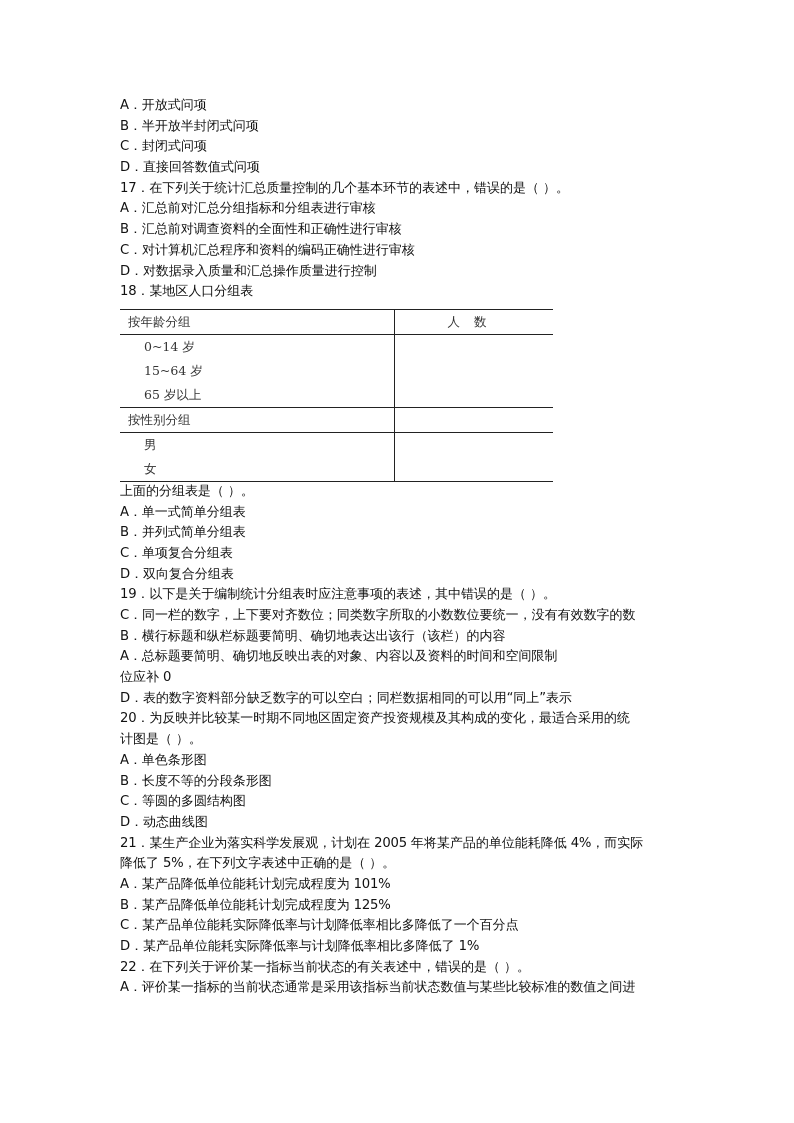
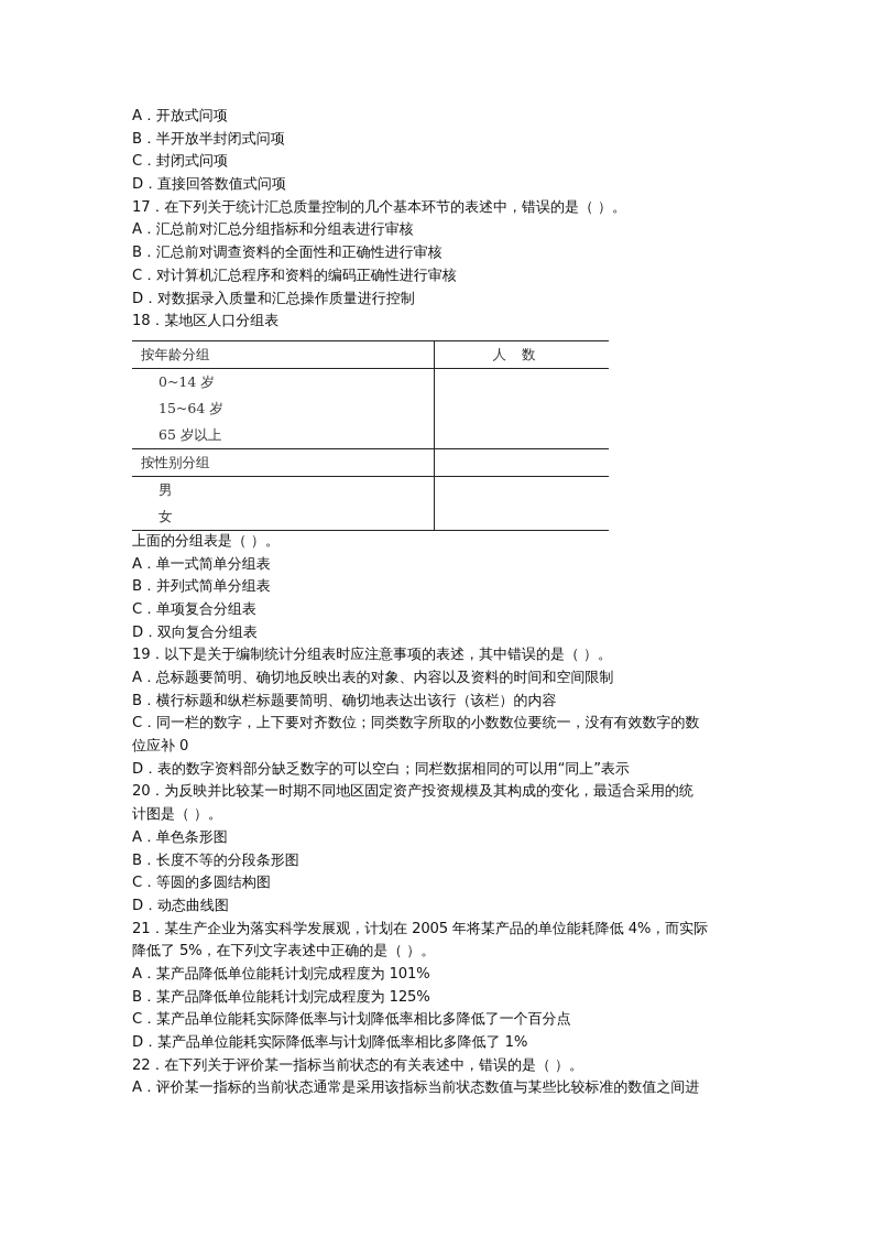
  A．开放式问项
  B．半开放半封闭式问项
  C．封闭式问项
  D．直接回答数值式问项
  17．在下列关于统计汇总质量控制的几个基本环节的表述中，错误的是（ ）。
  A．汇总前对汇总分组指标和分组表进行审核
  B．汇总前对调查资料的全面性和正确性进行审核
  C．对计算机汇总程序和资料的编码正确性进行审核
  D．对数据录入质量和汇总操作质量进行控制
  18．某地区人口分组表
  按年龄分组	人数
  0~14 岁 15~64 岁 65 岁以上
  按性别分组
  男 女
  上面的分组表是（ ）。
  A．单一式简单分组表
  B．并列式简单分组表
  C．单项复合分组表
  D．双向复合分组表
  19．以下是关于编制统计分组表时应注意事项的表述，其中错误的是（ ）。
- C．同一栏的数字，上下要对齐数位；同类数字所取的小数数位要统一，没有有效数字的数
+ A．总标题要简明、确切地反映出表的对象、内容以及资料的时间和空间限制
  B．横行标题和纵栏标题要简明、确切地表达出该行（该栏）的内容
- A．总标题要简明、确切地反映出表的对象、内容以及资料的时间和空间限制
+ C．同一栏的数字，上下要对齐数位；同类数字所取的小数数位要统一，没有有效数字的数
  位应补 0
  D．表的数字资料部分缺乏数字的可以空白；同栏数据相同的可以用“同上”表示
  20．为反映并比较某一时期不同地区固定资产投资规模及其构成的变化，最适合采用的统
  计图是（ ）。
  A．单色条形图
  B．长度不等的分段条形图
  C．等圆的多圆结构图
  D．动态曲线图
  21．某生产企业为落实科学发展观，计划在 2005 年将某产品的单位能耗降低 4%，而实际
  降低了 5%，在下列文字表述中正确的是（ ）。
  A．某产品降低单位能耗计划完成程度为 101%
  B．某产品降低单位能耗计划完成程度为 125%
  C．某产品单位能耗实际降低率与计划降低率相比多降低了一个百分点
  D．某产品单位能耗实际降低率与计划降低率相比多降低了 1%
  22．在下列关于评价某一指标当前状态的有关表述中，错误的是（ ）。
  A．评价某一指标的当前状态通常是采用该指标当前状态数值与某些比较标准的数值之间进
